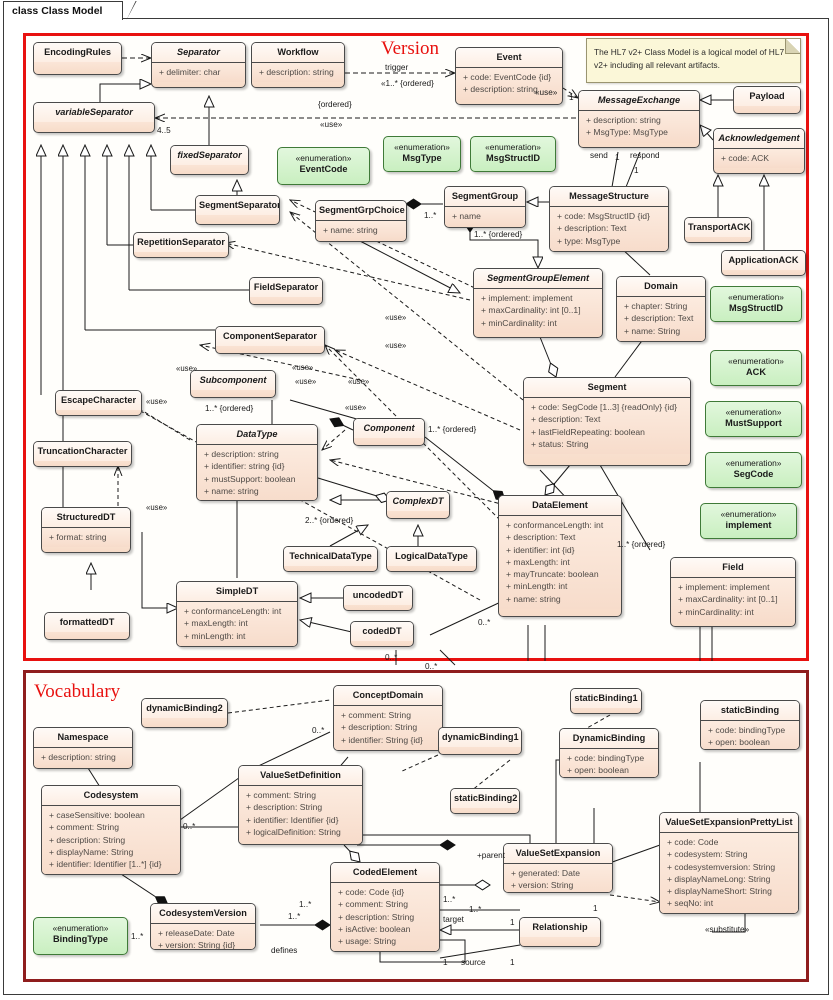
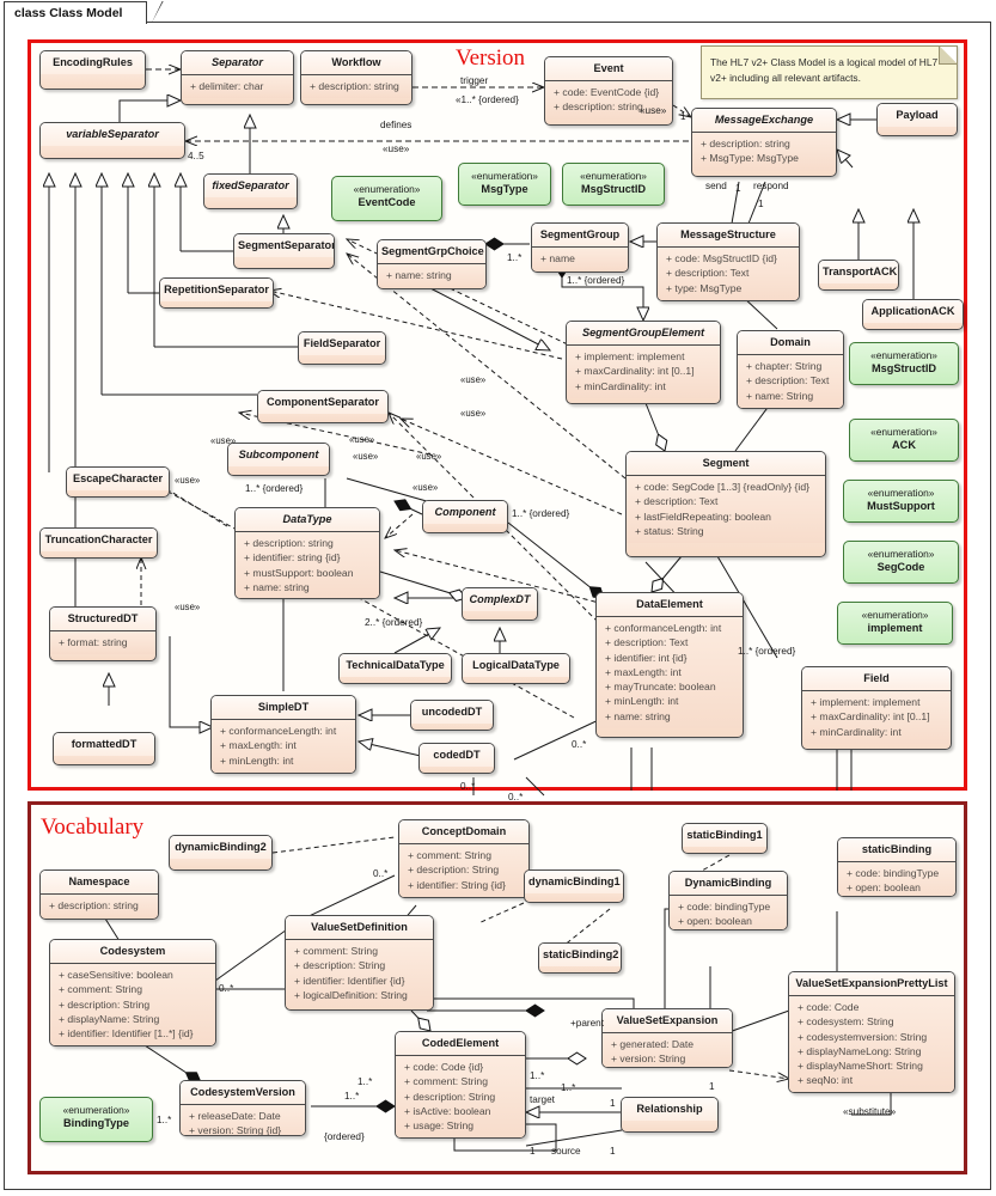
  class Class Model
  Version
  Vocabulary
  EncodingRules
  Separator
  + delimiter: char
  Workflow
  + description: string
  Event
  + code: EventCode {id}
  + description: string
  The HL7 v2+ Class Model is a logical model of HL7 v2+ including all relevant artifacts.
  MessageExchange
  + description: string
  + MsgType: MsgType
  Payload
- Acknowledgement
- + code: ACK
  variableSeparator
  fixedSeparator
  «enumeration»
  EventCode
  «enumeration»
  MsgType
  «enumeration»
  MsgStructID
  SegmentSeparator
  RepetitionSeparator
  FieldSeparator
  ComponentSeparator
  EscapeCharacter
  TruncationCharacter
  StructuredDT
  + format: string
  formattedDT
  SegmentGrpChoice
  + name: string
  SegmentGroup
  + name
  MessageStructure
  + code: MsgStructID {id}
  + description: Text
  + type: MsgType
  TransportACK
  ApplicationACK
  SegmentGroupElement
  + implement: implement
  + maxCardinality: int [0..1]
  + minCardinality: int
  Domain
  + chapter: String
  + description: Text
  + name: String
  Segment
  + code: SegCode [1..3] {readOnly} {id}
  + description: Text
  + lastFieldRepeating: boolean
  + status: String
  «enumeration»
  MsgStructID
  «enumeration»
  ACK
  «enumeration»
  MustSupport
  «enumeration»
  SegCode
  «enumeration»
  implement
  Subcomponent
  Component
  DataType
  + description: string
  + identifier: string {id}
  + mustSupport: boolean
  + name: string
  ComplexDT
  TechnicalDataType
  LogicalDataType
  SimpleDT
  + conformanceLength: int
  + maxLength: int
  + minLength: int
  uncodedDT
  codedDT
  DataElement
  + conformanceLength: int
  + description: Text
  + identifier: int {id}
  + maxLength: int
  + mayTruncate: boolean
  + minLength: int
  + name: string
  Field
  + implement: implement
  + maxCardinality: int [0..1]
  + minCardinality: int
  dynamicBinding2
  Namespace
  + description: string
  Codesystem
  + caseSensitive: boolean
  + comment: String
  + description: String
  + displayName: String
  + identifier: Identifier [1..*] {id}
  «enumeration»
  BindingType
  CodesystemVersion
  + releaseDate: Date
  + version: String {id}
  ConceptDomain
  + comment: String
  + description: String
  + identifier: String {id}
  dynamicBinding1
  ValueSetDefinition
  + comment: String
  + description: String
  + identifier: Identifier {id}
  + logicalDefinition: String
  staticBinding2
  staticBinding1
  staticBinding
  + code: bindingType
  + open: boolean
  DynamicBinding
  + code: bindingType
  + open: boolean
  CodedElement
  + code: Code {id}
  + comment: String
  + description: String
  + isActive: boolean
  + usage: String
  ValueSetExpansion
  + generated: Date
  + version: String
  ValueSetExpansionPrettyList
  + code: Code
  + codesystem: String
  + codesystemversion: String
  + displayNameLong: String
  + displayNameShort: String
  + seqNo: int
  Relationship
  trigger
  «1..* {ordered}
- {ordered}
+ defines
  «use»
  4..5
  «use»
  1
  send
  1
  respond
  1
  1..*
  1..* {ordered}
  «use»
  «use»
  «use»
  «use»
  «use»
  «use»
  «use»
  «use»
  «use»
  1..* {ordered}
  1..* {ordered}
  2..* {ordered}
  1..* {ordered}
  0..*
  0..*
  0..*
  0..*
  0..*
  1..*
  1..*
  1..*
- defines
+ {ordered}
  +parent
  1..*
  1..*
  source
  target
  1
  1
  1
  1
  «substitute»
